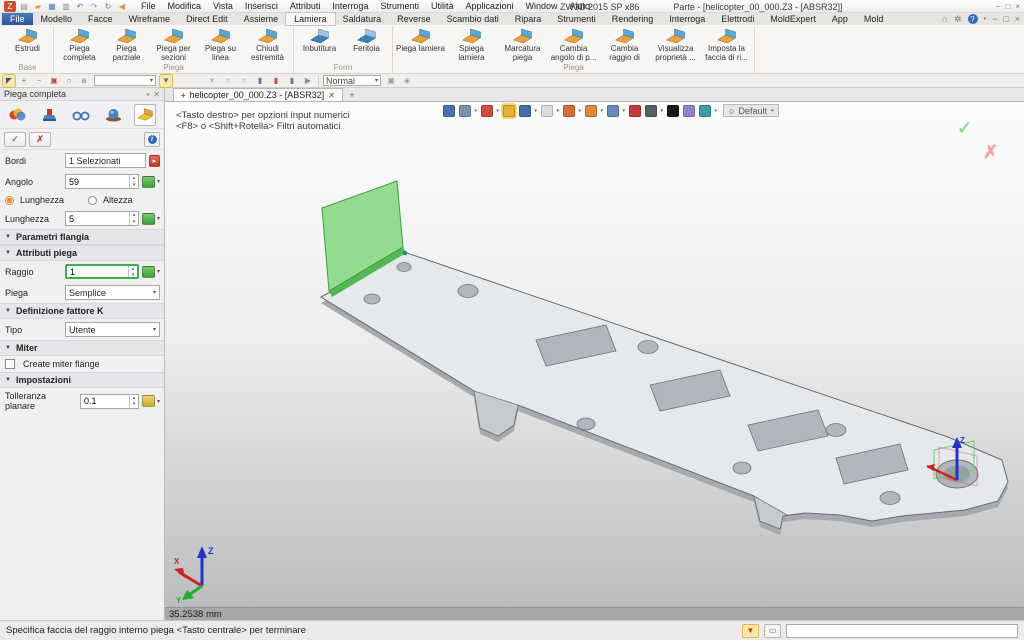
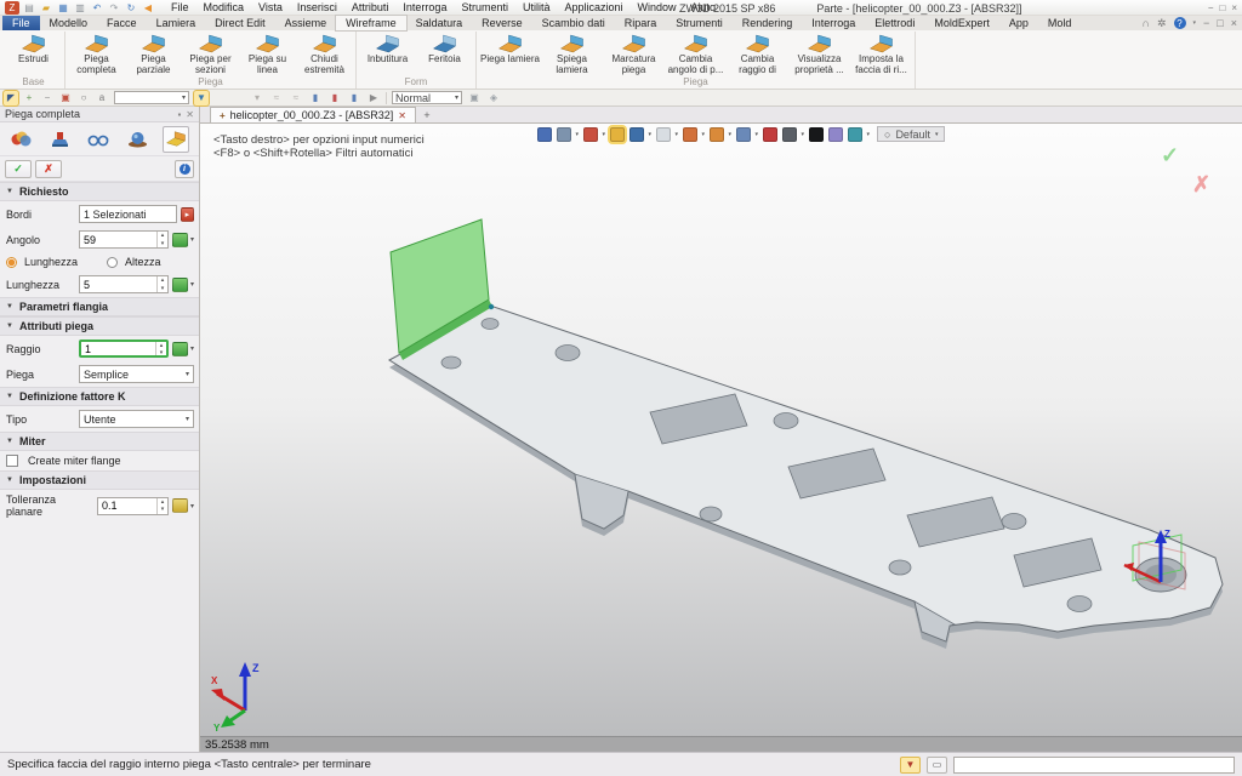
  Z
  ▤
  ▰
  ▦
  ▥
  ↶
  ↷
  ↻
  ◀
  File
  Modifica
  Vista
  Inserisci
  Attributi
  Interroga
  Strumenti
  Utilità
  Applicazioni
  Window
  Aiuto
  ZW3D 2015 SP x86
  Parte - [helicopter_00_000.Z3 - [ABSR32]]
  −
  □
  ×
  File
  Modello
  Facce
- Wireframe
+ Lamiera
  Direct Edit
  Assieme
- Lamiera
+ Wireframe
  Saldatura
  Reverse
  Scambio dati
  Ripara
  Strumenti
  Rendering
  Interroga
  Elettrodi
  MoldExpert
  App
  Mold
  ∩
  ✲
  ?
  −
  □
  ×
  Estrudi
  Base
  Piega completa
  Piega parziale
  Piega per sezioni
  Piega su linea
  Chiudi estremità
  Piega
  Inbutitura
  Feritoia
  Form
  Piega lamiera
  Spiega lamiera
  Marcatura piega
  Cambia angolo di p...
  Cambia raggio di
  Visualizza proprietà ...
  Imposta la faccia di ri...
  Piega
  ◤
  +
  −
  ▣
  ○
  a
  ▼
  ▾
  ≈
  ≈
  ▮
  ▮
  ▮
  ▶
  Normal
  ▣
  ◈
  Piega completa
  ▪
  ✕
  ✓
  ✗
+ Richiesto
  Bordi
  1 Selezionati
  Angolo
  59
  Lunghezza
  Altezza
  Lunghezza
  5
  Parametri flangia
  Attributi piega
  Raggio
  1
  Piega
  Semplice
  Definizione fattore K
  Tipo
  Utente
  Miter
  Create miter flange
  Impostazioni
  Tolleranza planare
  0.1
  +
  helicopter_00_000.Z3 - [ABSR32]
  ✕
  +
  Z
  <Tasto destro> per opzioni input numerici
  <F8> o <Shift+Rotella> Filtri automatici
  ○
  Default
  ✓
  ✗
  Z
  X
  Y
  35.2538 mm
  Specifica faccia del raggio interno piega <Tasto centrale> per terminare
  ▼
  ▭
